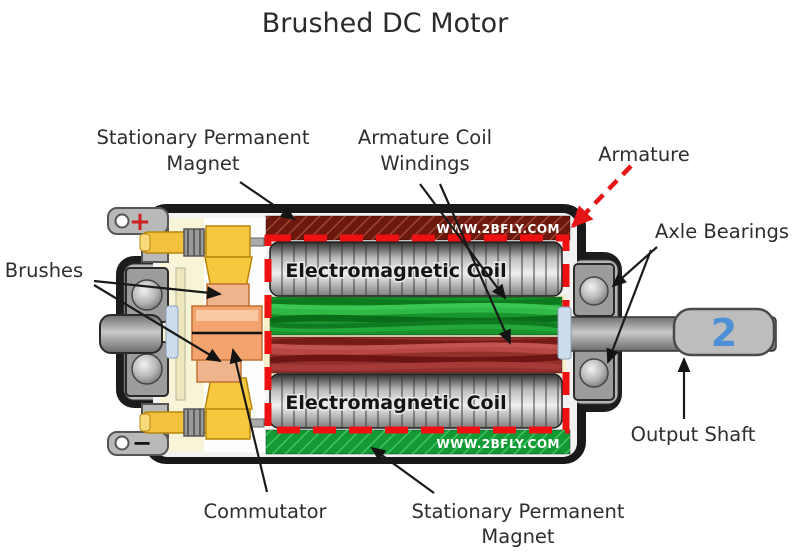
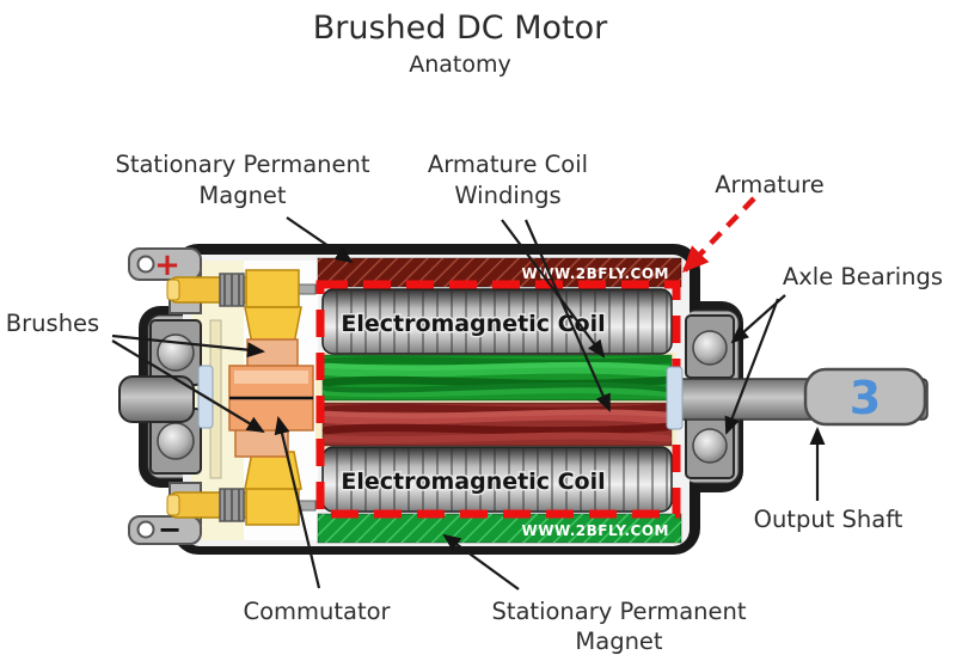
  WWW.2BFLY.COM
  WWW.2BFLY.COM
  Electromagnetic Coil
  Electromagnetic Coil
- 2
+ 3
  +
  −
  Brushed DC Motor
+ Anatomy
  Stationary Permanent
  Magnet
  Armature Coil
  Windings
  Armature
  Axle Bearings
  Brushes
  Commutator
  Stationary Permanent
  Magnet
  Output Shaft
